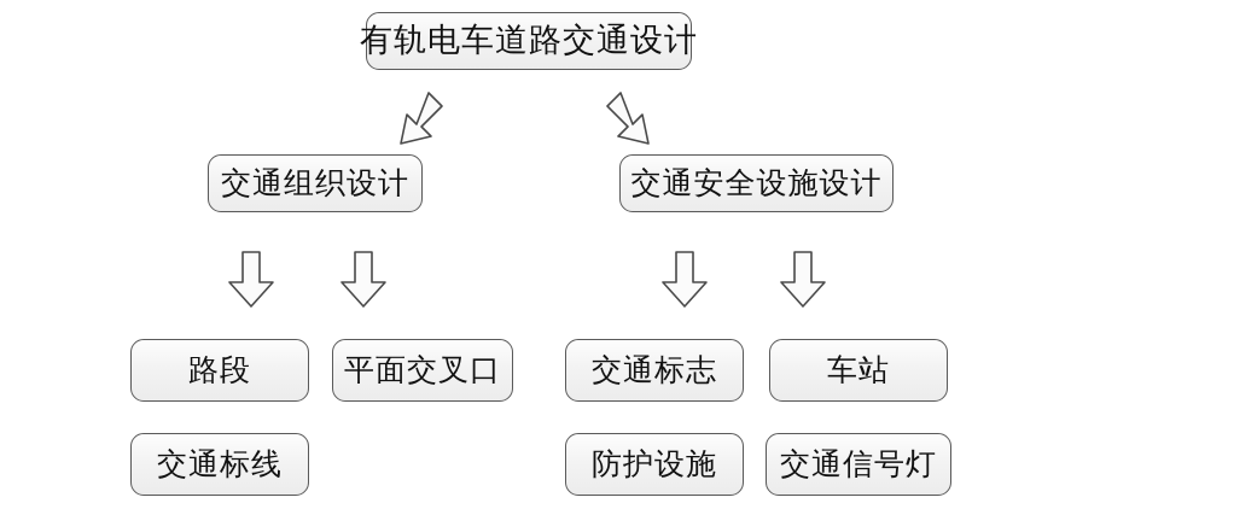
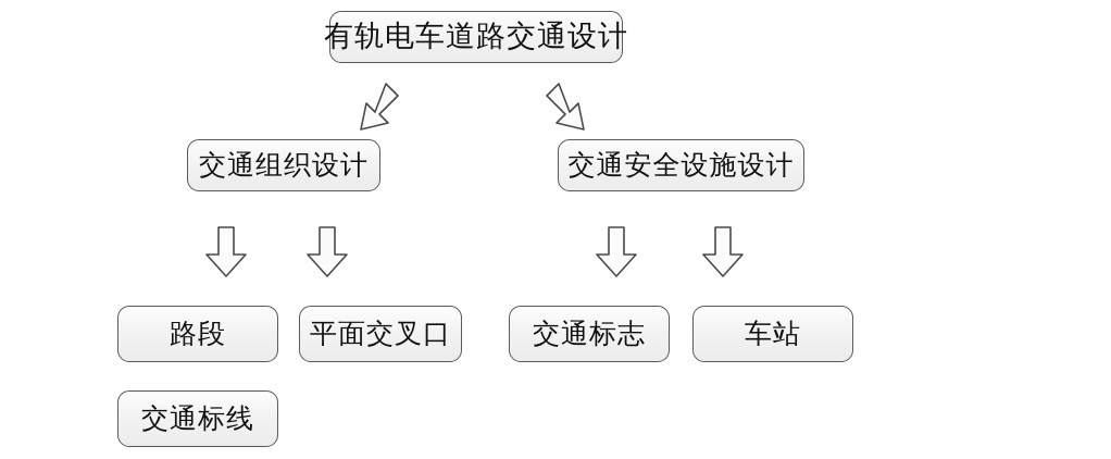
  有轨电车道路交通设计
  交通组织设计
  交通安全设施设计
  路段
  平面交叉口
  交通标线
  交通标志
  车站
- 防护设施
- 交通信号灯
